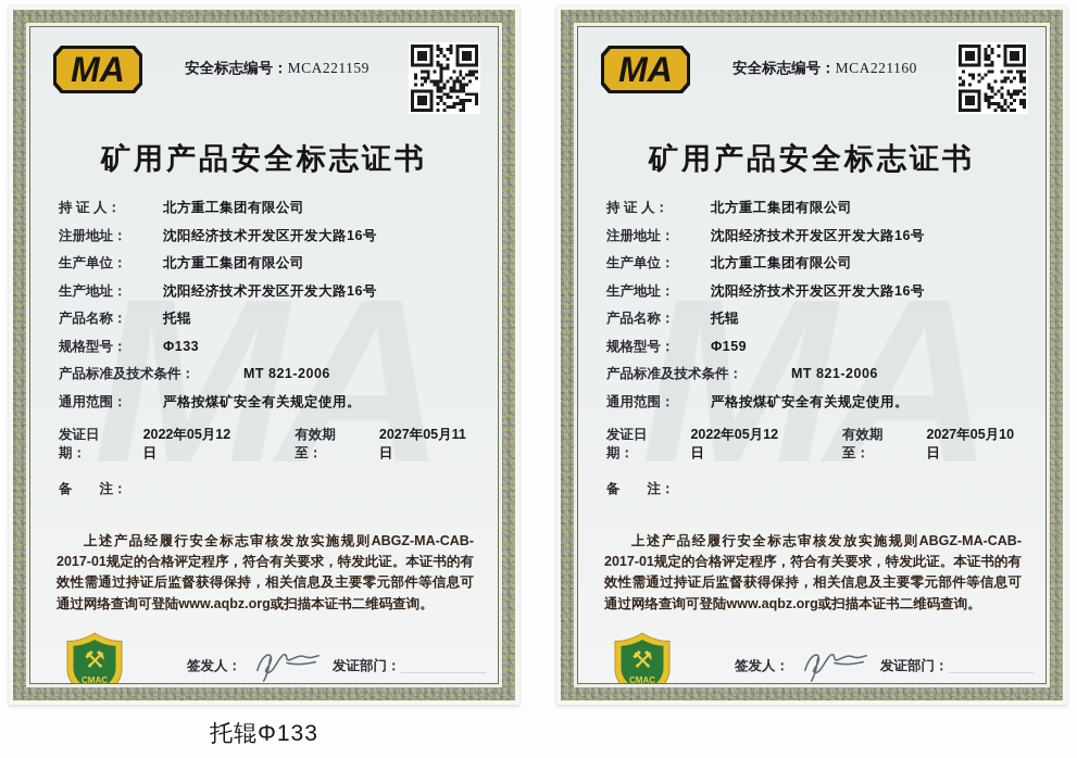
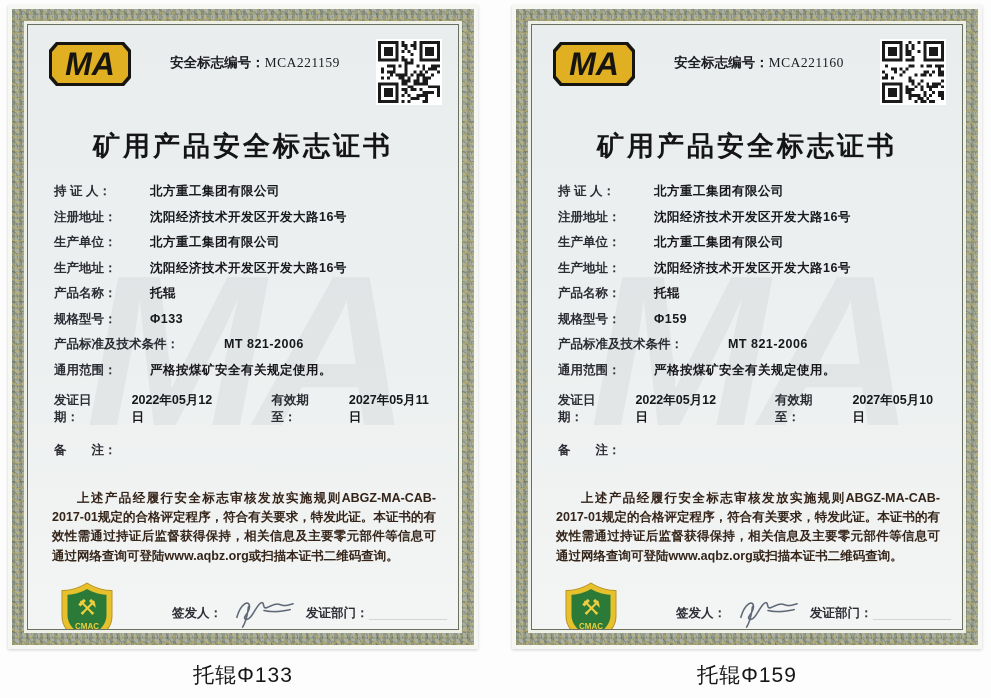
  MA
  MA
  安全标志编号：MCA221159
  矿用产品安全标志证书
  持 证 人：
  北方重工集团有限公司
  注册地址：
  沈阳经济技术开发区开发大路16号
  生产单位：
  北方重工集团有限公司
  生产地址：
  沈阳经济技术开发区开发大路16号
  产品名称：
  托辊
  规格型号：
  Φ133
  产品标准及技术条件：
  MT 821-2006
  通用范围：
  严格按煤矿安全有关规定使用。
  发证日期：
  2022年05月12日
  有效期至：
  2027年05月11日
  备 注：
  上述产品经履行安全标志审核发放实施规则ABGZ-MA-CAB-2017-01规定的合格评定程序，符合有关要求，特发此证。本证书的有效性需通过持证后监督获得保持，相关信息及主要零元部件等信息可通过网络查询可登陆www.aqbz.org或扫描本证书二维码查询。
  ⚒
  CMAC
  签发人：
  发证部门：
  托辊Φ133
  MA
  MA
  安全标志编号：MCA221160
  矿用产品安全标志证书
  持 证 人：
  北方重工集团有限公司
  注册地址：
  沈阳经济技术开发区开发大路16号
  生产单位：
  北方重工集团有限公司
  生产地址：
  沈阳经济技术开发区开发大路16号
  产品名称：
  托辊
  规格型号：
  Φ159
  产品标准及技术条件：
  MT 821-2006
  通用范围：
  严格按煤矿安全有关规定使用。
  发证日期：
  2022年05月12日
  有效期至：
  2027年05月10日
  备 注：
  上述产品经履行安全标志审核发放实施规则ABGZ-MA-CAB-2017-01规定的合格评定程序，符合有关要求，特发此证。本证书的有效性需通过持证后监督获得保持，相关信息及主要零元部件等信息可通过网络查询可登陆www.aqbz.org或扫描本证书二维码查询。
  ⚒
  CMAC
  签发人：
  发证部门：
+ 托辊Φ159
